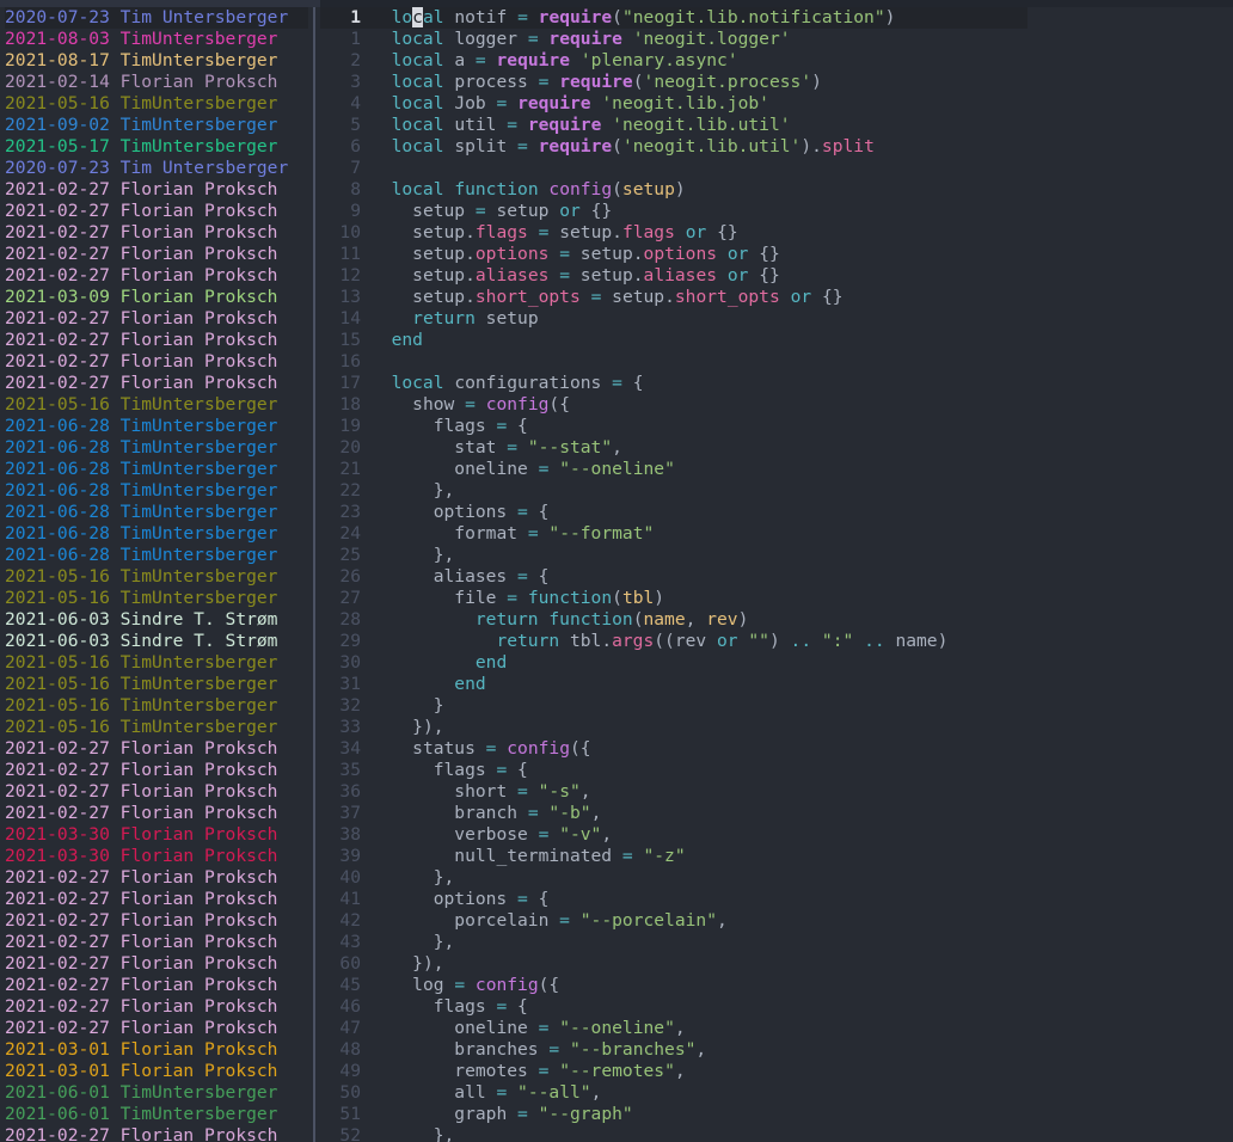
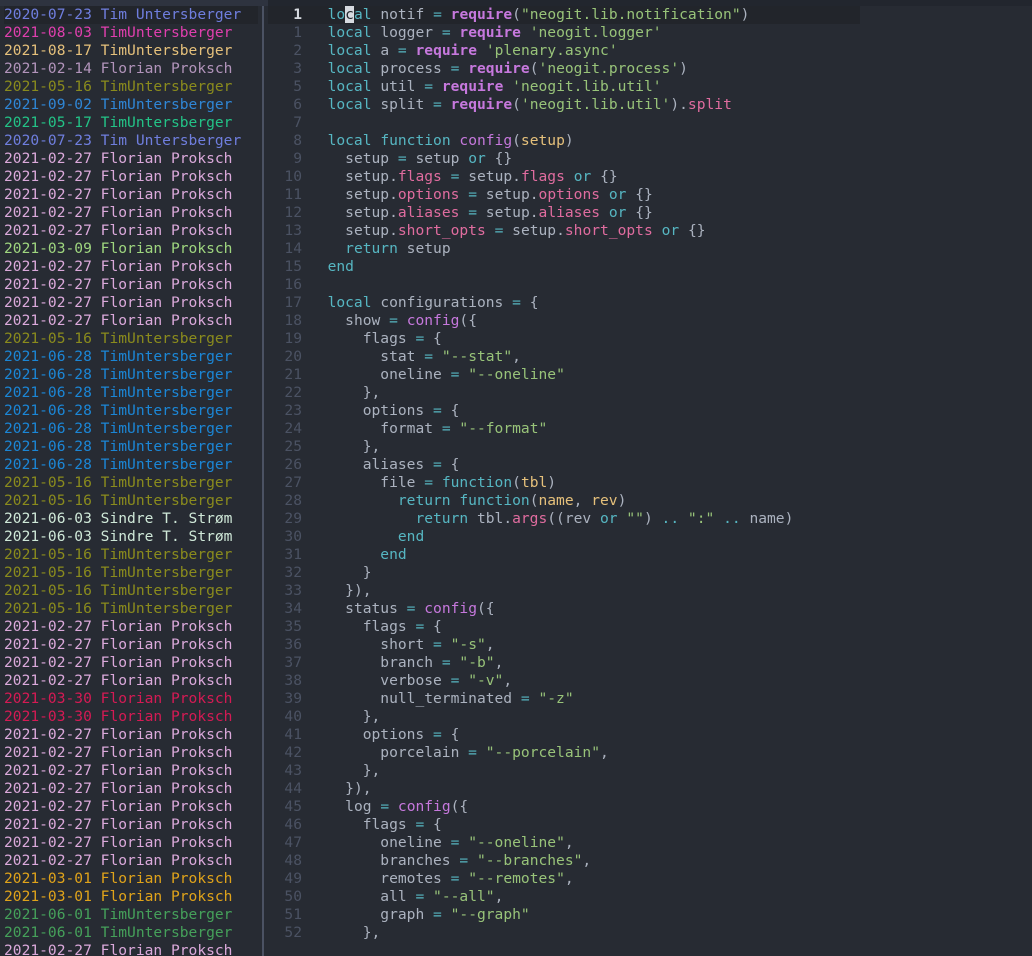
  2020-07-23 Tim Untersberger
  2021-08-03 TimUntersberger
  2021-08-17 TimUntersberger
  2021-02-14 Florian Proksch
  2021-05-16 TimUntersberger
  2021-09-02 TimUntersberger
  2021-05-17 TimUntersberger
  2020-07-23 Tim Untersberger
  2021-02-27 Florian Proksch
  2021-02-27 Florian Proksch
  2021-02-27 Florian Proksch
  2021-02-27 Florian Proksch
  2021-02-27 Florian Proksch
  2021-03-09 Florian Proksch
  2021-02-27 Florian Proksch
  2021-02-27 Florian Proksch
  2021-02-27 Florian Proksch
  2021-02-27 Florian Proksch
  2021-05-16 TimUntersberger
  2021-06-28 TimUntersberger
  2021-06-28 TimUntersberger
  2021-06-28 TimUntersberger
  2021-06-28 TimUntersberger
  2021-06-28 TimUntersberger
  2021-06-28 TimUntersberger
  2021-06-28 TimUntersberger
  2021-05-16 TimUntersberger
  2021-05-16 TimUntersberger
  2021-06-03 Sindre T. Strøm
  2021-06-03 Sindre T. Strøm
  2021-05-16 TimUntersberger
  2021-05-16 TimUntersberger
  2021-05-16 TimUntersberger
  2021-05-16 TimUntersberger
  2021-02-27 Florian Proksch
  2021-02-27 Florian Proksch
  2021-02-27 Florian Proksch
  2021-02-27 Florian Proksch
  2021-03-30 Florian Proksch
  2021-03-30 Florian Proksch
  2021-02-27 Florian Proksch
  2021-02-27 Florian Proksch
  2021-02-27 Florian Proksch
  2021-02-27 Florian Proksch
  2021-02-27 Florian Proksch
  2021-02-27 Florian Proksch
  2021-02-27 Florian Proksch
  2021-02-27 Florian Proksch
  2021-03-01 Florian Proksch
  2021-03-01 Florian Proksch
  2021-06-01 TimUntersberger
  2021-06-01 TimUntersberger
  2021-02-27 Florian Proksch
  1
  local notif = require("neogit.lib.notification")
  1
  local logger = require 'neogit.logger'
  2
  local a = require 'plenary.async'
  3
  local process = require('neogit.process')
- 4
- local Job = require 'neogit.lib.job'
  5
  local util = require 'neogit.lib.util'
  6
  local split = require('neogit.lib.util').split
  7
  8
  local function config(setup)
  9
  setup = setup or {}
  10
  setup.flags = setup.flags or {}
  11
  setup.options = setup.options or {}
  12
  setup.aliases = setup.aliases or {}
  13
  setup.short_opts = setup.short_opts or {}
  14
  return setup
  15
  end
  16
  17
  local configurations = {
  18
  show = config({
  19
  flags = {
  20
  stat = "--stat",
  21
  oneline = "--oneline"
  22
  },
  23
  options = {
  24
  format = "--format"
  25
  },
  26
  aliases = {
  27
  file = function(tbl)
  28
  return function(name, rev)
  29
  return tbl.args((rev or "") .. ":" .. name)
  30
  end
  31
  end
  32
  }
  33
  }),
  34
  status = config({
  35
  flags = {
  36
  short = "-s",
  37
  branch = "-b",
  38
  verbose = "-v",
  39
  null_terminated = "-z"
  40
  },
  41
  options = {
  42
  porcelain = "--porcelain",
  43
  },
- 60
+ 44
  }),
  45
  log = config({
  46
  flags = {
  47
  oneline = "--oneline",
  48
  branches = "--branches",
  49
  remotes = "--remotes",
  50
  all = "--all",
  51
  graph = "--graph"
  52
  },
